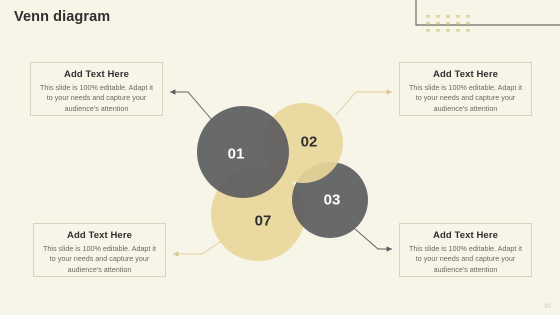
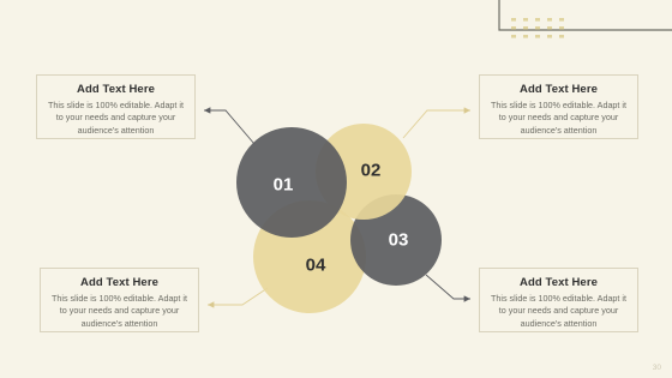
- Venn diagram
  01
  02
  03
- 07
+ 04
  Add Text Here
  This slide is 100% editable. Adapt it to your needs and capture your audience's attention
  Add Text Here
  This slide is 100% editable. Adapt it to your needs and capture your audience's attention
  Add Text Here
  This slide is 100% editable. Adapt it to your needs and capture your audience's attention
  Add Text Here
  This slide is 100% editable. Adapt it to your needs and capture your audience's attention
